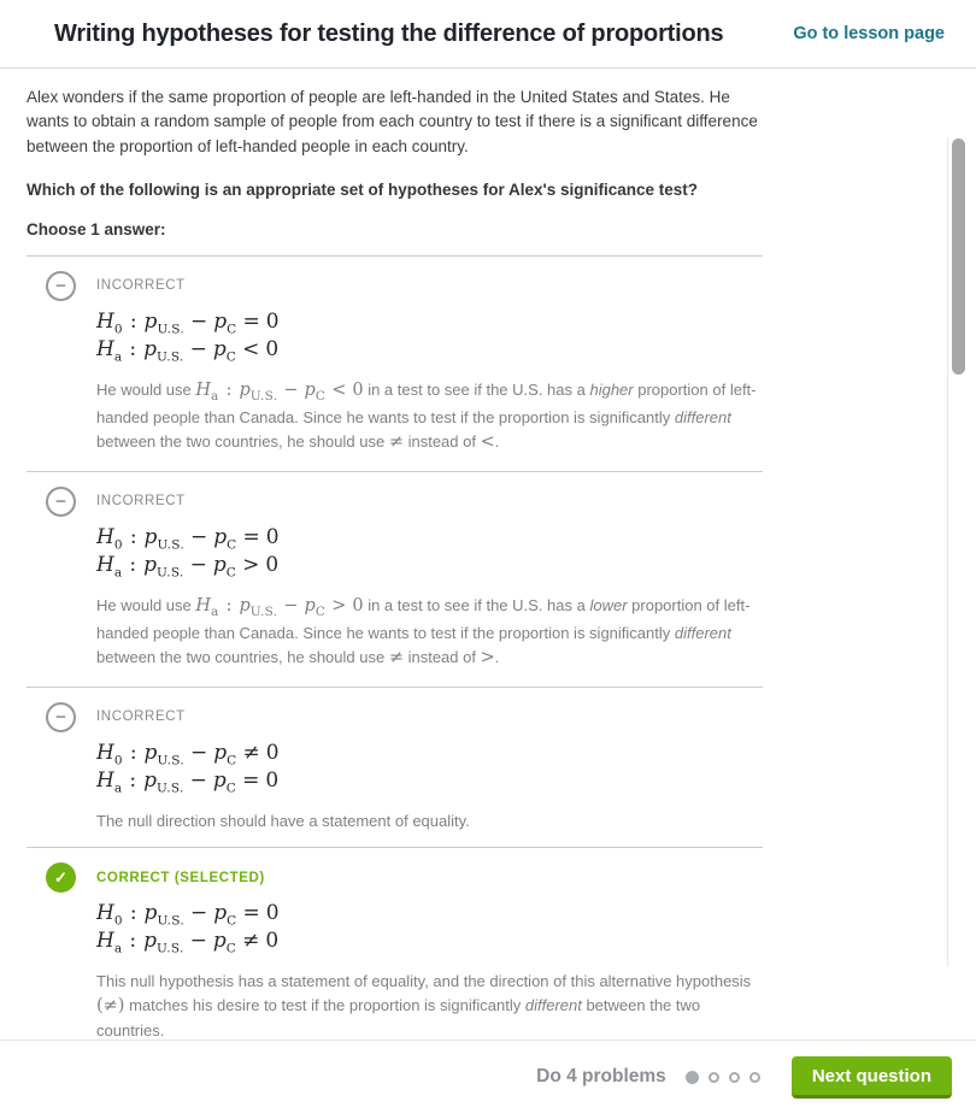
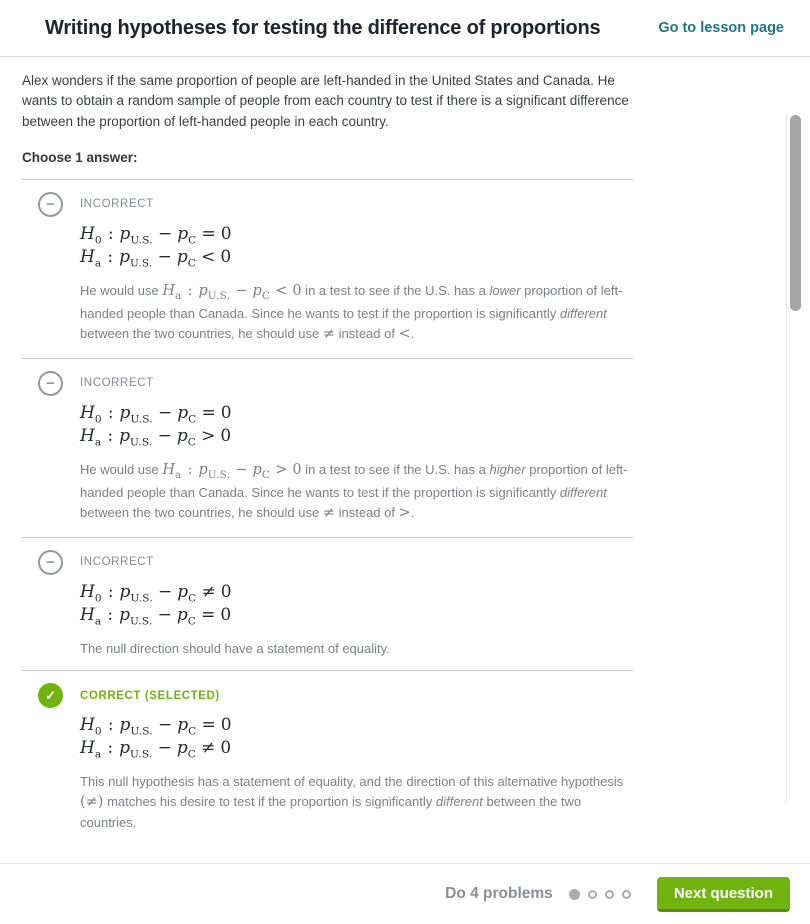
  Writing hypotheses for testing the difference of proportions
  Go to lesson page
- Alex wonders if the same proportion of people are left-handed in the United States and States. He wants to obtain a random sample of people from each country to test if there is a significant difference between the proportion of left-handed people in each country.
+ Alex wonders if the same proportion of people are left-handed in the United States and Canada. He wants to obtain a random sample of people from each country to test if there is a significant difference between the proportion of left-handed people in each country.
- Which of the following is an appropriate set of hypotheses for Alex's significance test?
  Choose 1 answer:
  −
  INCORRECT
  H0: pU.S.− pC= 0
  Ha: pU.S.− pC< 0
- He would use Ha : pU.S. − pC < 0 in a test to see if the U.S. has a higher proportion of left-handed people than Canada. Since he wants to test if the proportion is significantly different between the two countries, he should use ≠ instead of <.
+ He would use Ha : pU.S. − pC < 0 in a test to see if the U.S. has a lower proportion of left-handed people than Canada. Since he wants to test if the proportion is significantly different between the two countries, he should use ≠ instead of <.
  −
  INCORRECT
  H0: pU.S.− pC= 0
  Ha: pU.S.− pC> 0
- He would use Ha : pU.S. − pC > 0 in a test to see if the U.S. has a lower proportion of left-handed people than Canada. Since he wants to test if the proportion is significantly different between the two countries, he should use ≠ instead of >.
+ He would use Ha : pU.S. − pC > 0 in a test to see if the U.S. has a higher proportion of left-handed people than Canada. Since he wants to test if the proportion is significantly different between the two countries, he should use ≠ instead of >.
  −
  INCORRECT
  H0: pU.S.− pC≠ 0
  Ha: pU.S.− pC= 0
  The null direction should have a statement of equality.
  ✓
  CORRECT (SELECTED)
  H0: pU.S.− pC= 0
  Ha: pU.S.− pC≠ 0
  This null hypothesis has a statement of equality, and the direction of this alternative hypothesis (≠) matches his desire to test if the proportion is significantly different between the two countries.
  Do 4 problems
  Next question
